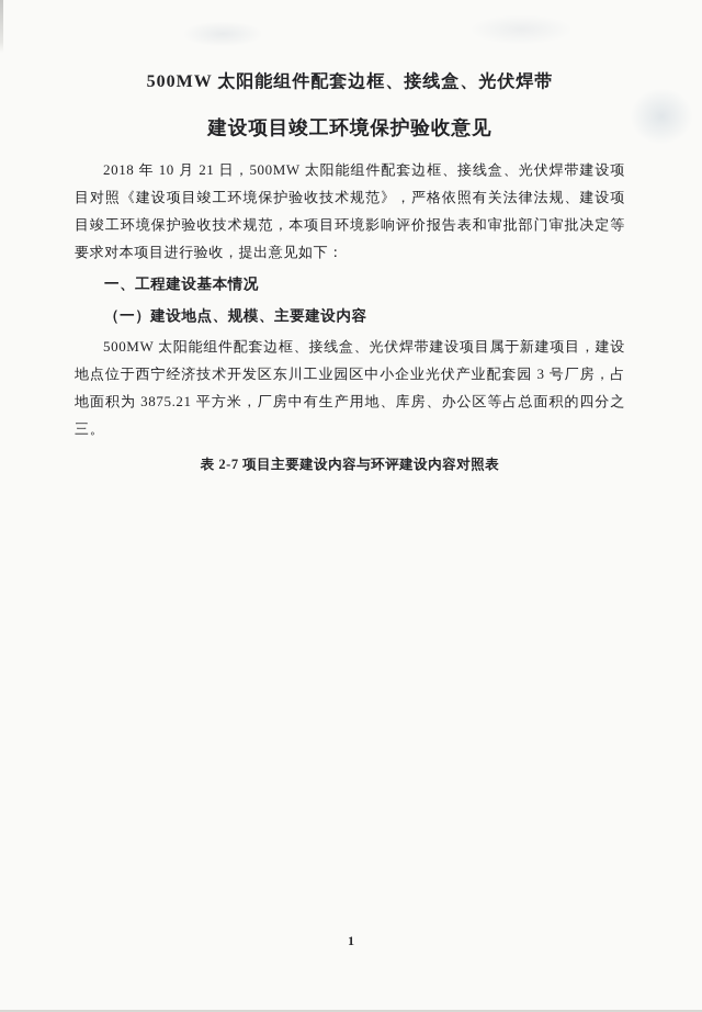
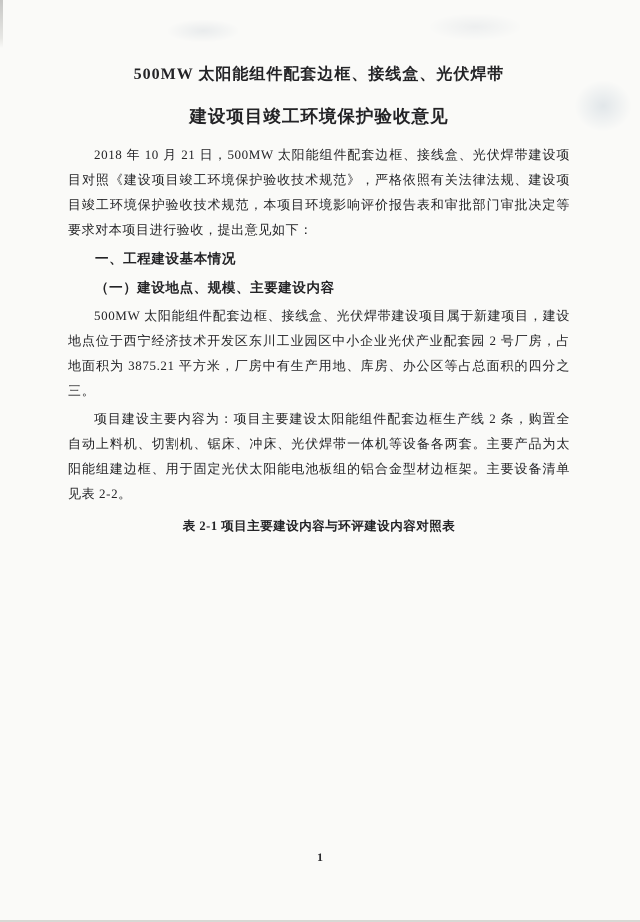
  500MW 太阳能组件配套边框、接线盒、光伏焊带
  建设项目竣工环境保护验收意见
  2018 年 10 月 21 日，500MW 太阳能组件配套边框、接线盒、光伏焊带建设项目对照《建设项目竣工环境保护验收技术规范》，严格依照有关法律法规、建设项目竣工环境保护验收技术规范，本项目环境影响评价报告表和审批部门审批决定等要求对本项目进行验收，提出意见如下：
  一、工程建设基本情况
  （一）建设地点、规模、主要建设内容
- 500MW 太阳能组件配套边框、接线盒、光伏焊带建设项目属于新建项目，建设地点位于西宁经济技术开发区东川工业园区中小企业光伏产业配套园 3 号厂房，占地面积为 3875.21 平方米，厂房中有生产用地、库房、办公区等占总面积的四分之三。
+ 500MW 太阳能组件配套边框、接线盒、光伏焊带建设项目属于新建项目，建设地点位于西宁经济技术开发区东川工业园区中小企业光伏产业配套园 2 号厂房，占地面积为 3875.21 平方米，厂房中有生产用地、库房、办公区等占总面积的四分之三。
+ 项目建设主要内容为：项目主要建设太阳能组件配套边框生产线 2 条，购置全自动上料机、切割机、锯床、冲床、光伏焊带一体机等设备各两套。主要产品为太阳能组建边框、用于固定光伏太阳能电池板组的铝合金型材边框架。主要设备清单见表 2-2。
- 表 2-7 项目主要建设内容与环评建设内容对照表
+ 表 2-1 项目主要建设内容与环评建设内容对照表
  1
